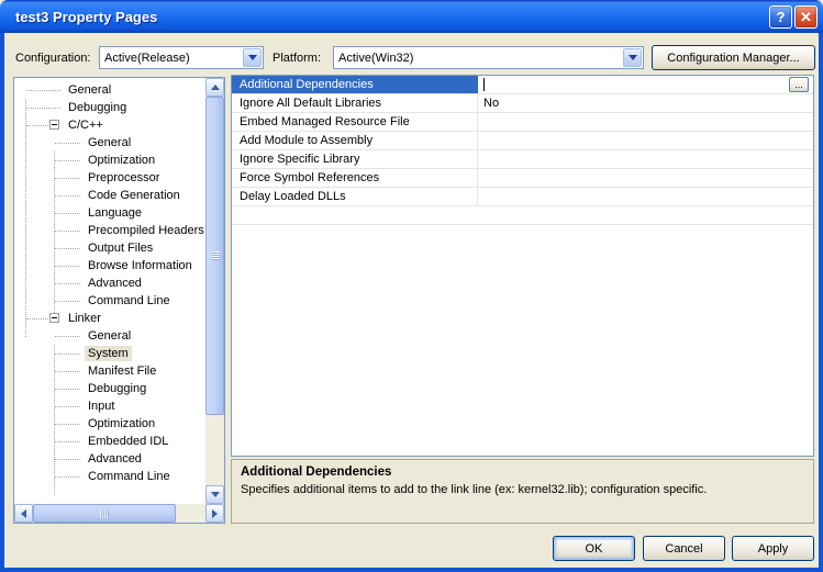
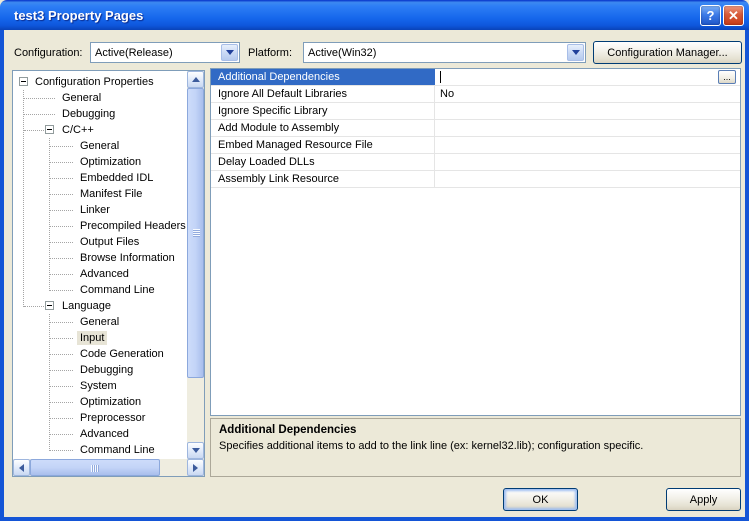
  test3 Property Pages
  ?
  ✕
  Configuration:
  Active(Release)
  Platform:
  Active(Win32)
  Configuration Manager...
+ Configuration Properties
  General
  Debugging
  C/C++
  General
  Optimization
- Preprocessor
+ Embedded IDL
- Code Generation
+ Manifest File
- Language
+ Linker
  Precompiled Headers
  Output Files
  Browse Information
  Advanced
  Command Line
- Linker
+ Language
  General
- System
+ Input
- Manifest File
+ Code Generation
  Debugging
- Input
+ System
  Optimization
- Embedded IDL
+ Preprocessor
  Advanced
  Command Line
  Additional Dependencies
  ...
  Ignore All Default Libraries
  No
- Embed Managed Resource File
+ Ignore Specific Library
  Add Module to Assembly
- Ignore Specific Library
+ Embed Managed Resource File
- Force Symbol References
  Delay Loaded DLLs
+ Assembly Link Resource
  Additional Dependencies
  Specifies additional items to add to the link line (ex: kernel32.lib); configuration specific.
  OK
- Cancel
  Apply
